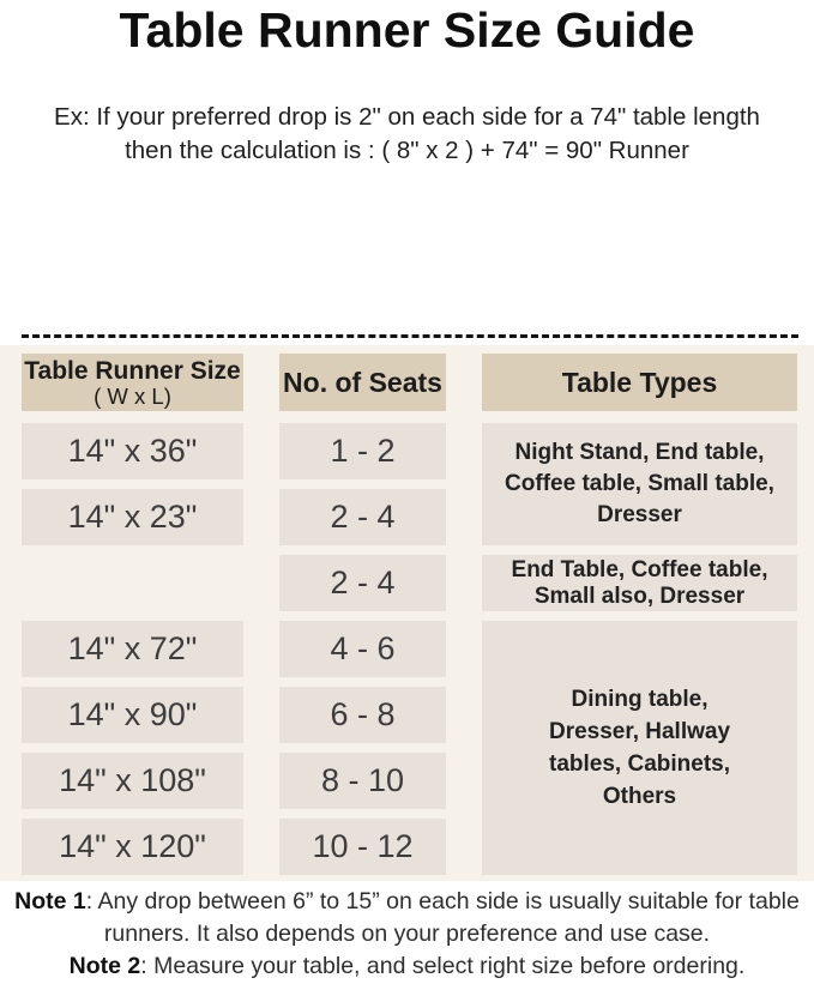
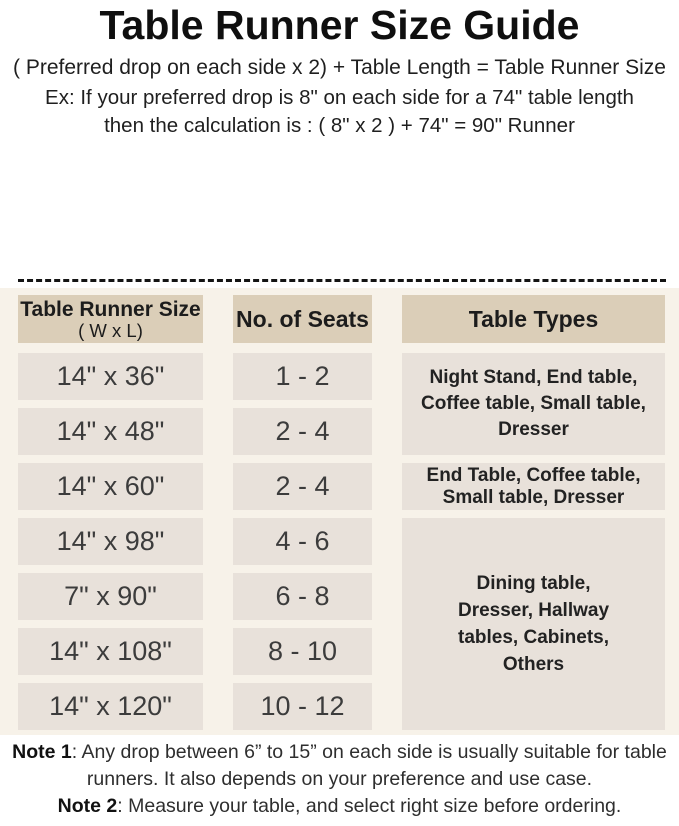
  Table Runner Size Guide
+ ( Preferred drop on each side x 2) + Table Length = Table Runner Size
- Ex: If your preferred drop is 2" on each side for a 74" table length
+ Ex: If your preferred drop is 8" on each side for a 74" table length
  then the calculation is : ( 8" x 2 ) + 74" = 90" Runner
  Table Runner Size
  ( W x L)
  No. of Seats
  Table Types
  14" x 36"
- 14" x 23"
+ 14" x 48"
+ 14" x 60"
- 14" x 72"
+ 14" x 98"
- 14" x 90"
+ 7" x 90"
  14" x 108"
  14" x 120"
  1 - 2
  2 - 4
  2 - 4
  4 - 6
  6 - 8
  8 - 10
  10 - 12
  Night Stand, End table, Coffee table, Small table, Dresser
- End Table, Coffee table, Small also, Dresser
+ End Table, Coffee table, Small table, Dresser
  Dining table, Dresser, Hallway tables, Cabinets, Others
  Note 1: Any drop between 6” to 15” on each side is usually suitable for table runners. It also depends on your preference and use case.
  Note 2: Measure your table, and select right size before ordering.
